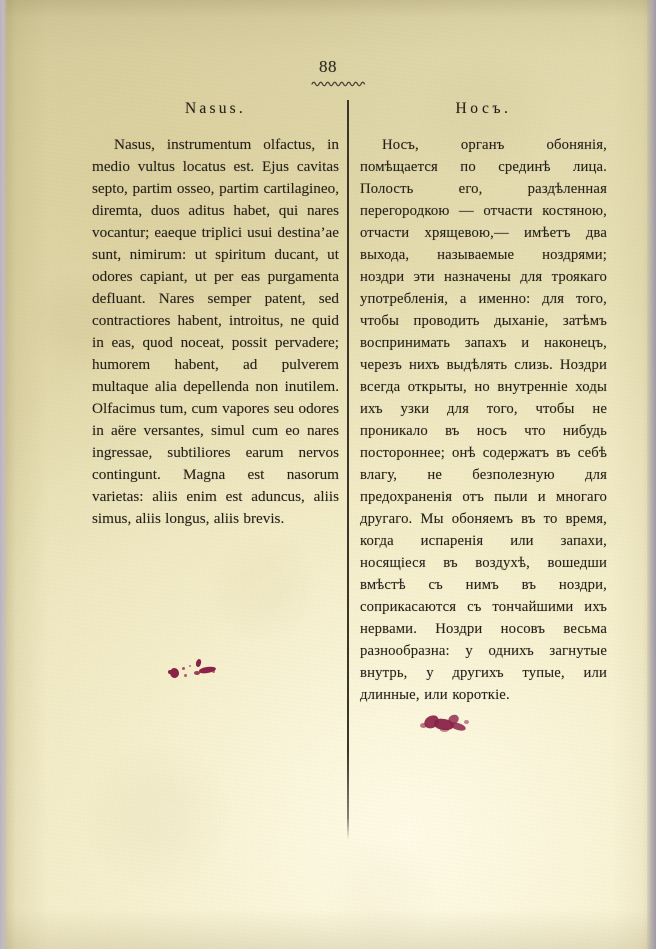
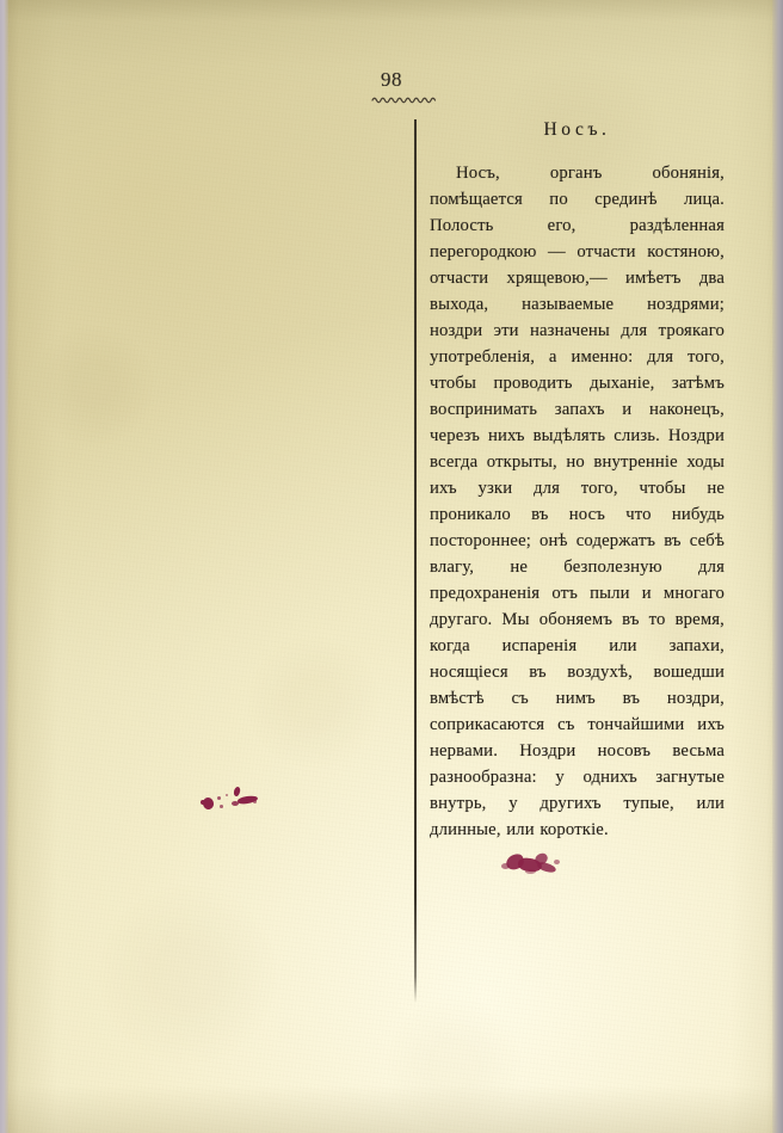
- 88
+ 98
- Nasus.
- Nasus, instrumentum olfactus, in medio vultus locatus est. Ejus cavitas septo, partim osseo, partim cartilagineo, diremta, duos aditus habet, qui nares vocantur; eaeque triplici usui destina’ae sunt, nimirum: ut spiritum ducant, ut odores capiant, ut per eas purgamenta defluant. Nares semper patent, sed contractiores habent, introitus, ne quid in eas, quod noceat, possit pervadere; humorem habent, ad pulverem multaque alia depellenda non inutilem. Olfacimus tum, cum vapores seu odores in aëre versantes, simul cum eo nares ingressae, subtiliores earum nervos contingunt. Magna est nasorum varietas: aliis enim est aduncus, aliis simus, aliis longus, aliis brevis.
  Носъ.
  Носъ, органъ обонянія, помѣщается по срединѣ лица. Полость его, раздѣленная перегородкою — отчасти костяною, отчасти хрящевою,— имѣетъ два выхода, называемые ноздрями; ноздри эти назначены для троякаго употребленія, а именно: для того, чтобы проводить дыханіе, затѣмъ воспринимать запахъ и наконецъ, черезъ нихъ выдѣлять слизь. Ноздри всегда открыты, но внутренніе ходы ихъ узки для того, чтобы не проникало въ носъ что нибудь постороннее; онѣ содержатъ въ себѣ влагу, не безполезную для предохраненія отъ пыли и многаго другаго. Мы обоняемъ въ то время, когда испаренія или запахи, носящіеся въ воздухѣ, вошедши вмѣстѣ съ нимъ въ ноздри, соприкасаются съ тончайшими ихъ нервами. Ноздри носовъ весьма разнообразна: у однихъ загнутые внутрь, у другихъ тупые, или длинные, или короткіе.
